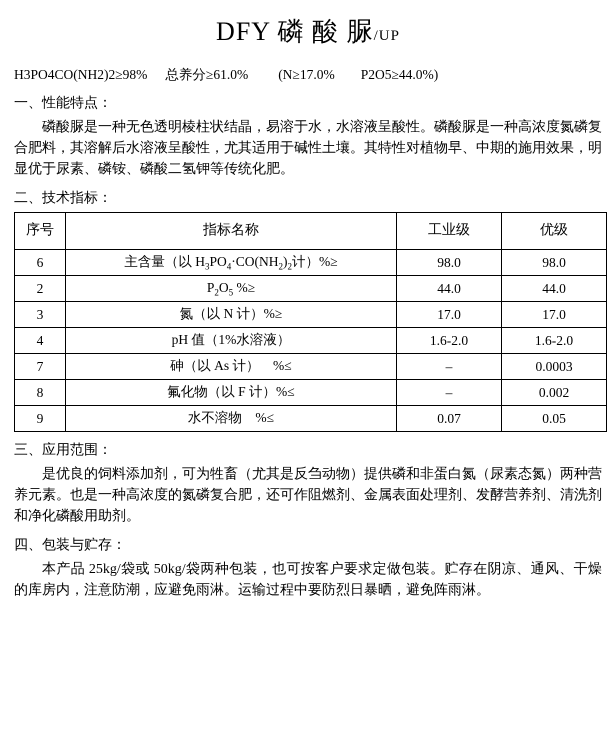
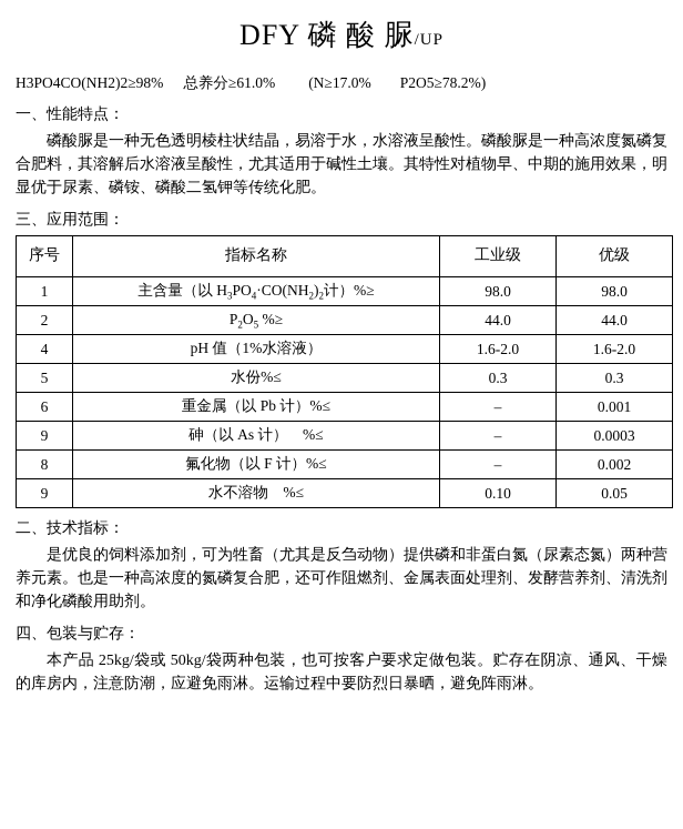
  DFY 磷 酸 脲/UP
- H3PO4CO(NH2)2≥98% 总养分≥61.0% (N≥17.0% P2O5≥44.0%)
+ H3PO4CO(NH2)2≥98% 总养分≥61.0% (N≥17.0% P2O5≥78.2%)
  一、性能特点：
  磷酸脲是一种无色透明棱柱状结晶，易溶于水，水溶液呈酸性。磷酸脲是一种高浓度氮磷复合肥料，其溶解后水溶液呈酸性，尤其适用于碱性土壤。其特性对植物早、中期的施用效果，明显优于尿素、磷铵、磷酸二氢钾等传统化肥。
- 二、技术指标：
+ 三、应用范围：
  序号	指标名称	工业级	优级
- 6	主含量（以 H3PO4·CO(NH2)2计）%≥	98.0	98.0
+ 1	主含量（以 H3PO4·CO(NH2)2计）%≥	98.0	98.0
  2	P2O5 %≥	44.0	44.0
- 3	氮（以 N 计）%≥	17.0	17.0
  4	pH 值（1%水溶液）	1.6-2.0	1.6-2.0
+ 5	水份%≤	0.3	0.3
+ 6	重金属（以 Pb 计）%≤	–	0.001
- 7	砷（以 As 计） %≤	–	0.0003
+ 9	砷（以 As 计） %≤	–	0.0003
  8	氟化物（以 F 计）%≤	–	0.002
- 9	水不溶物 %≤	0.07	0.05
+ 9	水不溶物 %≤	0.10	0.05
- 三、应用范围：
+ 二、技术指标：
  是优良的饲料添加剂，可为牲畜（尤其是反刍动物）提供磷和非蛋白氮（尿素态氮）两种营养元素。也是一种高浓度的氮磷复合肥，还可作阻燃剂、金属表面处理剂、发酵营养剂、清洗剂和净化磷酸用助剂。
  四、包装与贮存：
  本产品 25kg/袋或 50kg/袋两种包装，也可按客户要求定做包装。贮存在阴凉、通风、干燥的库房内，注意防潮，应避免雨淋。运输过程中要防烈日暴晒，避免阵雨淋。
